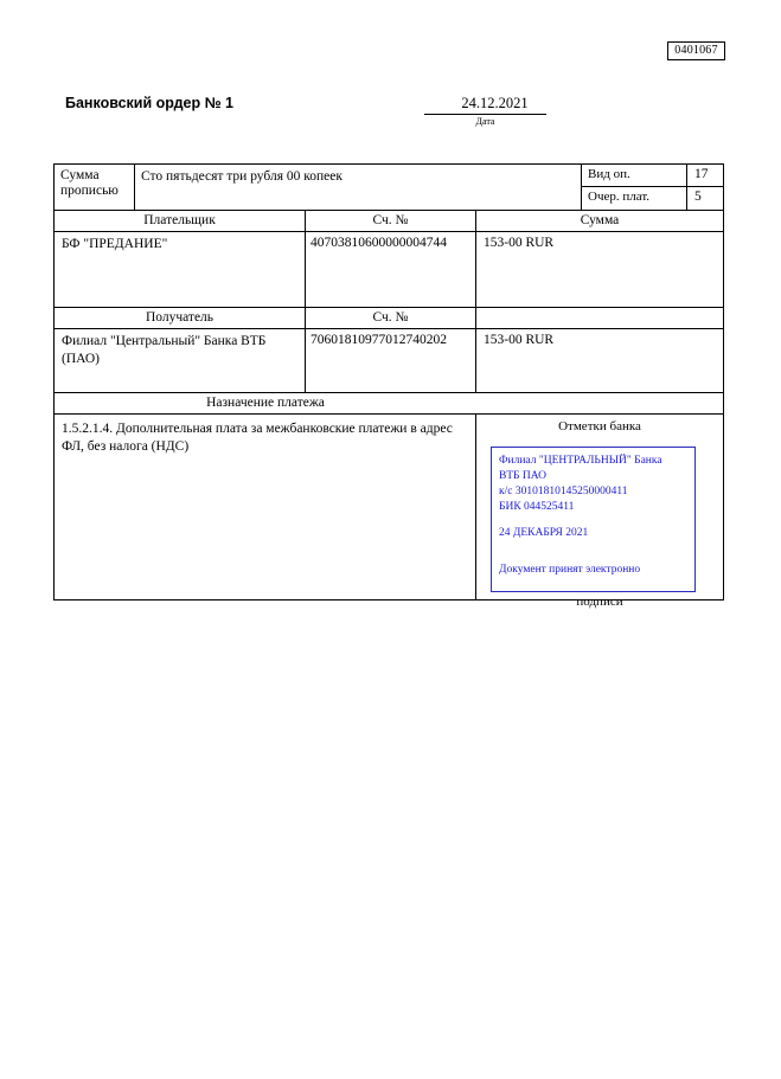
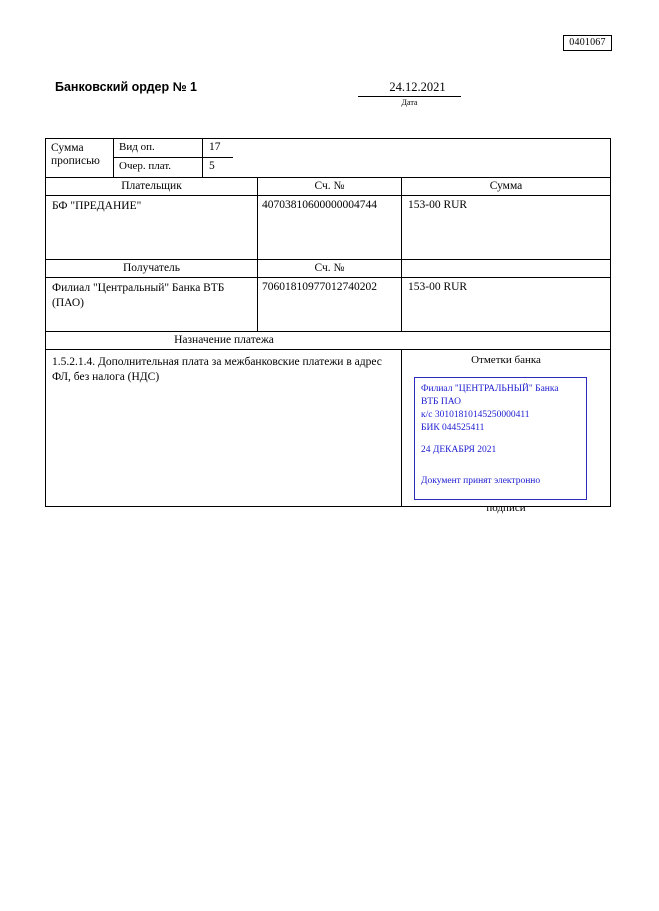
  0401067
  Банковский ордер № 1
  24.12.2021
  Дата
  Сумма
  прописью
- Сто пятьдесят три рубля 00 копеек
  Вид оп.
  17
  Очер. плат.
  5
  Плательщик
  Сч. №
  Сумма
  БФ "ПРЕДАНИЕ"
  40703810600000004744
  153-00 RUR
  Получатель
  Сч. №
  Филиал "Центральный" Банка ВТБ (ПАО)
  70601810977012740202
  153-00 RUR
  Назначение платежа
  1.5.2.1.4. Дополнительная плата за межбанковские платежи в адрес ФЛ, без налога (НДС)
  Отметки банка
  Филиал "ЦЕНТРАЛЬНЫЙ" Банка
  ВТБ ПАО
  к/с 30101810145250000411
  БИК 044525411
  24 ДЕКАБРЯ 2021
  Документ принят электронно
  подписи
